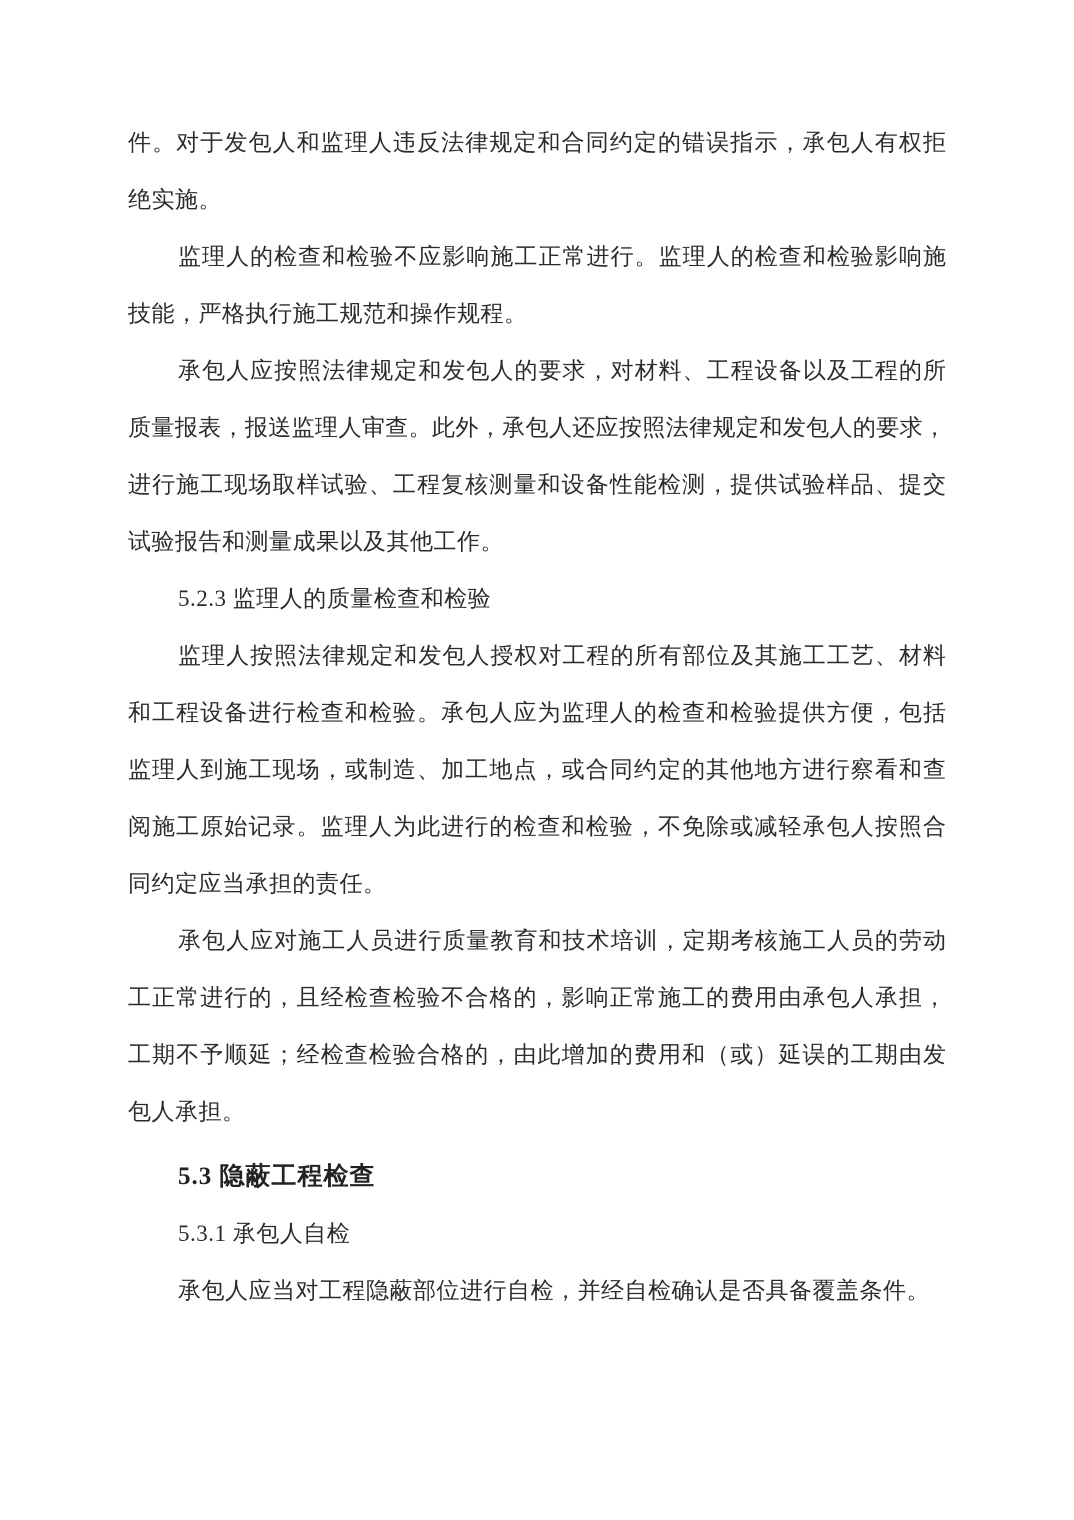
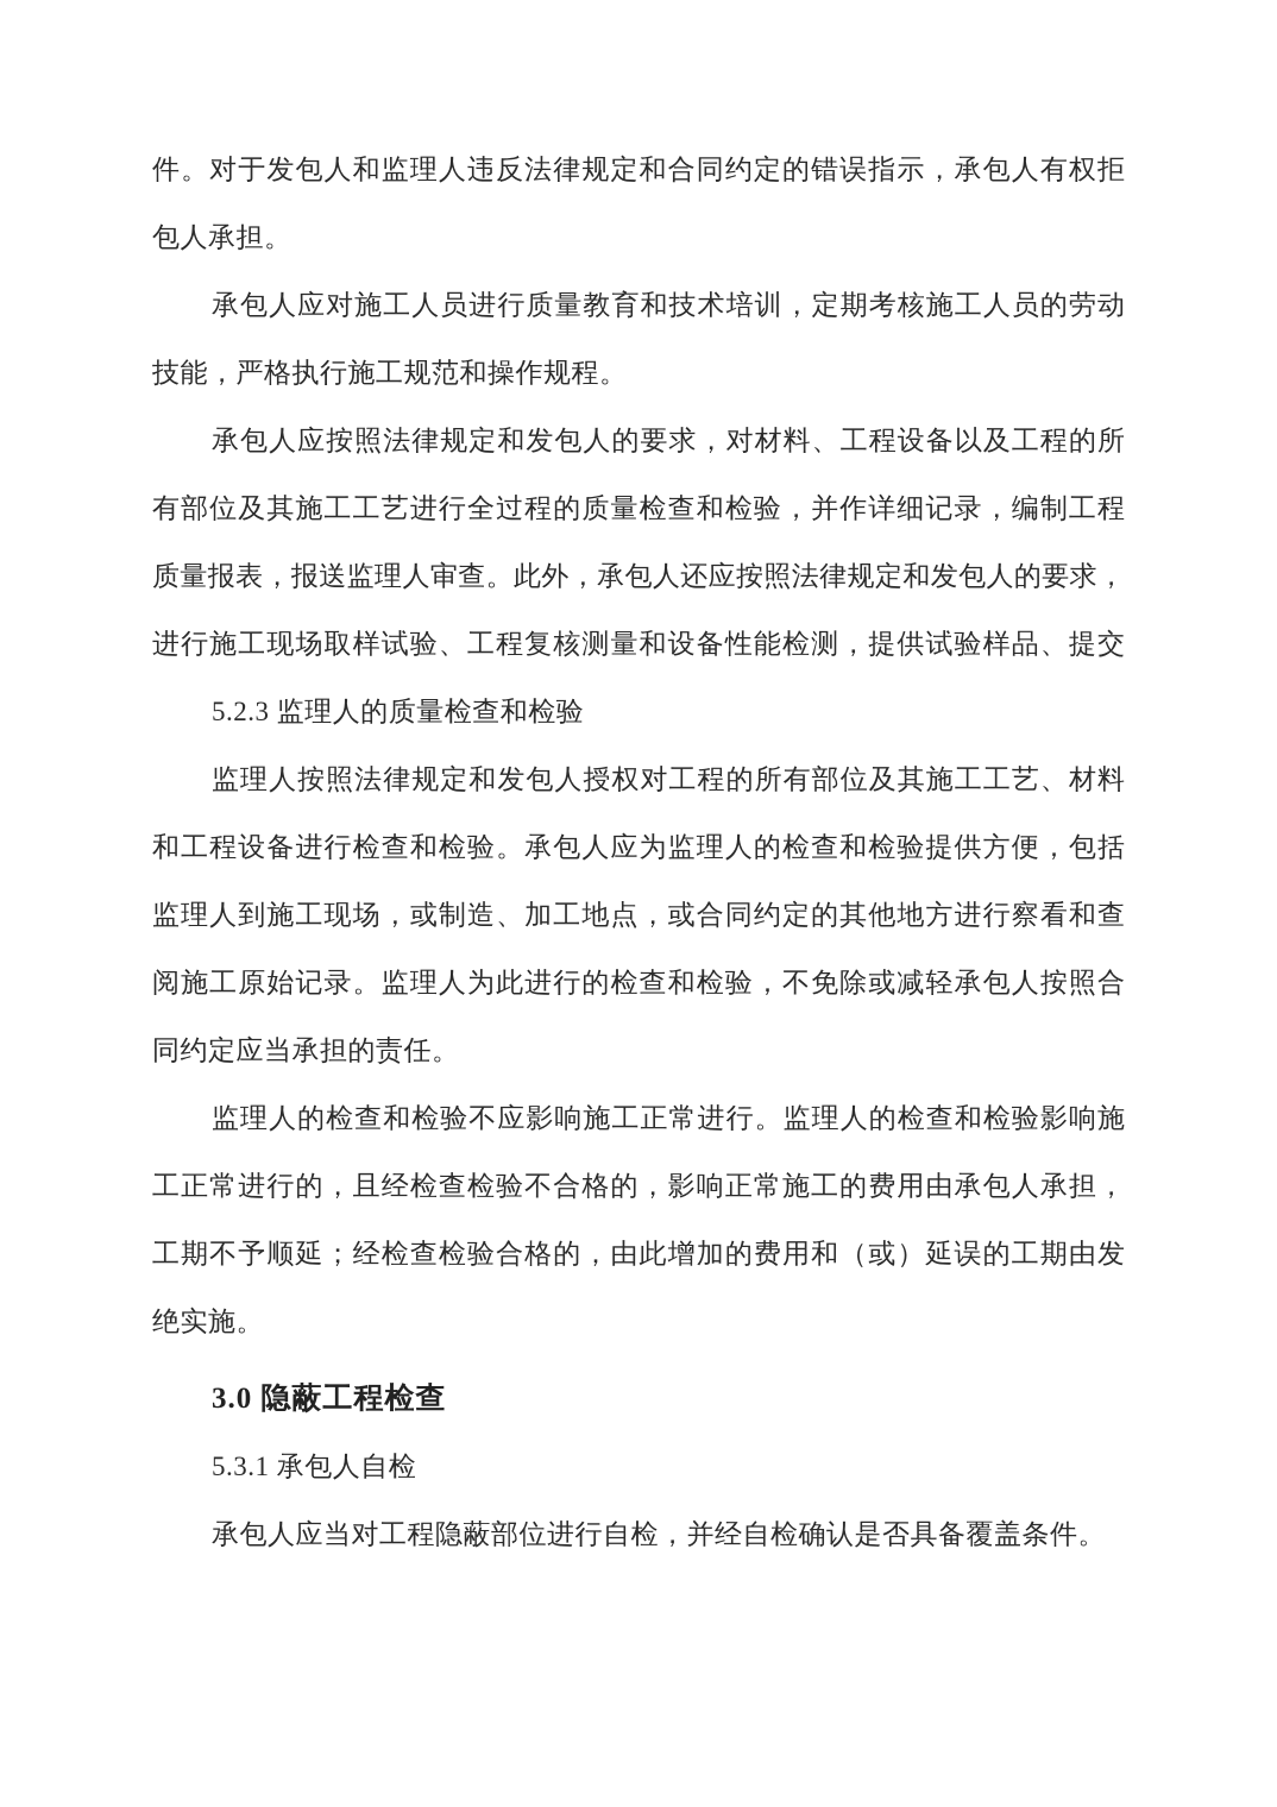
  件。对于发包人和监理人违反法律规定和合同约定的错误指示，承包人有权拒
- 绝实施。
+ 包人承担。
- 监理人的检查和检验不应影响施工正常进行。监理人的检查和检验影响施
+ 承包人应对施工人员进行质量教育和技术培训，定期考核施工人员的劳动
  技能，严格执行施工规范和操作规程。
  承包人应按照法律规定和发包人的要求，对材料、工程设备以及工程的所
+ 有部位及其施工工艺进行全过程的质量检查和检验，并作详细记录，编制工程
  质量报表，报送监理人审查。此外，承包人还应按照法律规定和发包人的要求，
  进行施工现场取样试验、工程复核测量和设备性能检测，提供试验样品、提交
- 试验报告和测量成果以及其他工作。
  5.2.3 监理人的质量检查和检验
  监理人按照法律规定和发包人授权对工程的所有部位及其施工工艺、材料
  和工程设备进行检查和检验。承包人应为监理人的检查和检验提供方便，包括
  监理人到施工现场，或制造、加工地点，或合同约定的其他地方进行察看和查
  阅施工原始记录。监理人为此进行的检查和检验，不免除或减轻承包人按照合
  同约定应当承担的责任。
- 承包人应对施工人员进行质量教育和技术培训，定期考核施工人员的劳动
+ 监理人的检查和检验不应影响施工正常进行。监理人的检查和检验影响施
  工正常进行的，且经检查检验不合格的，影响正常施工的费用由承包人承担，
  工期不予顺延；经检查检验合格的，由此增加的费用和（或）延误的工期由发
- 包人承担。
+ 绝实施。
- 5.3 隐蔽工程检查
+ 3.0 隐蔽工程检查
  5.3.1 承包人自检
  承包人应当对工程隐蔽部位进行自检，并经自检确认是否具备覆盖条件。
